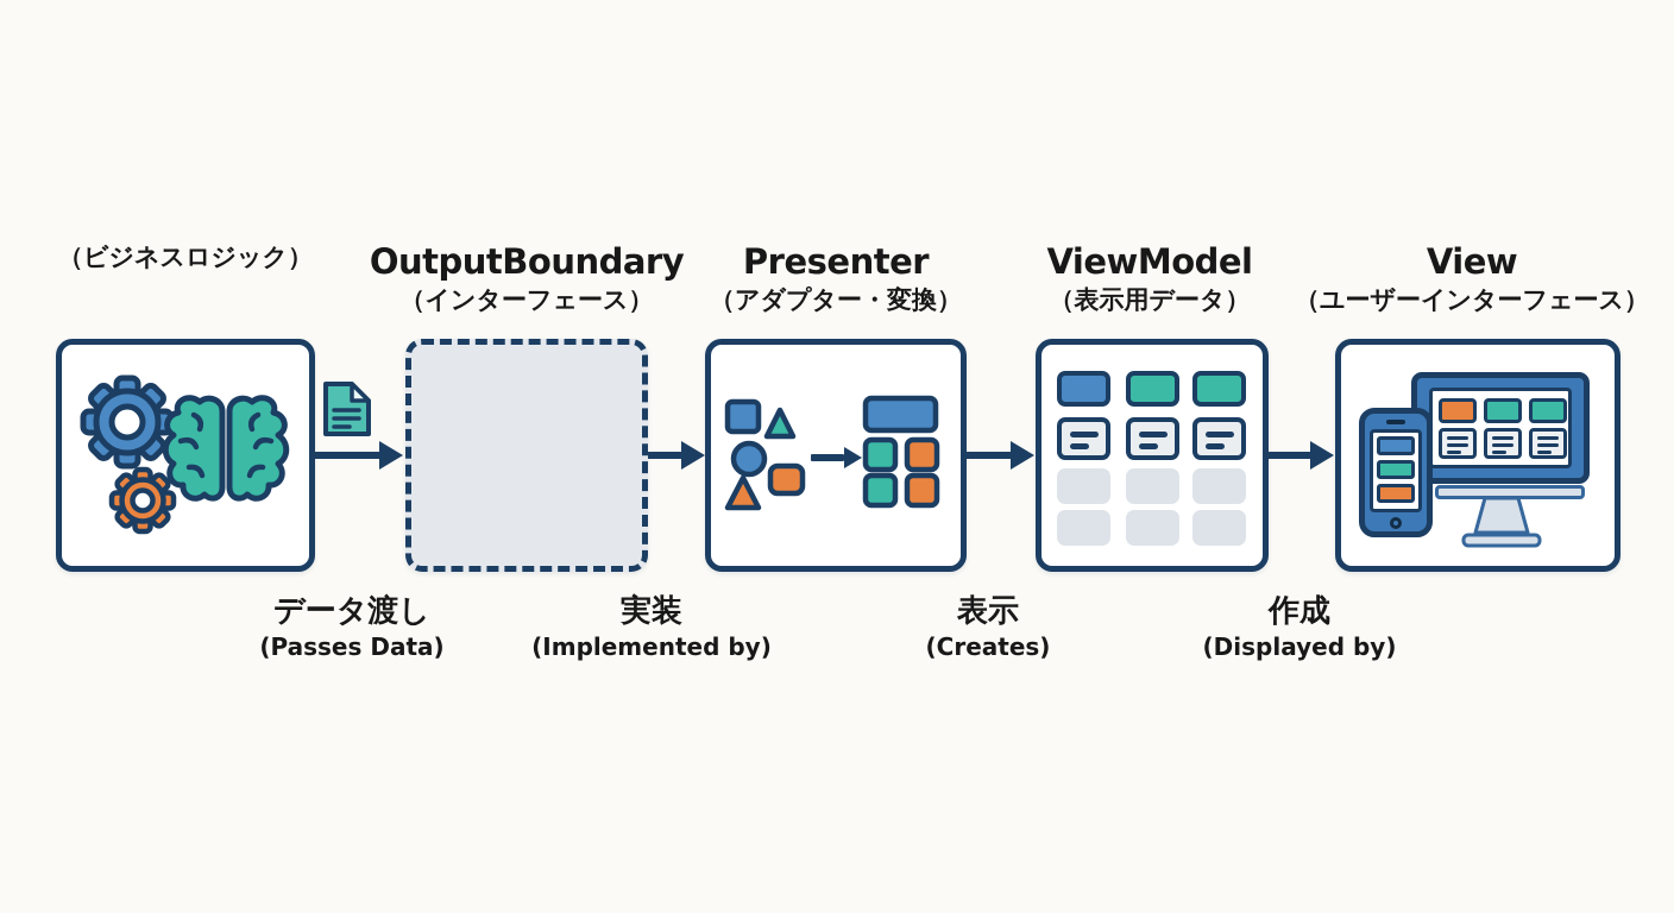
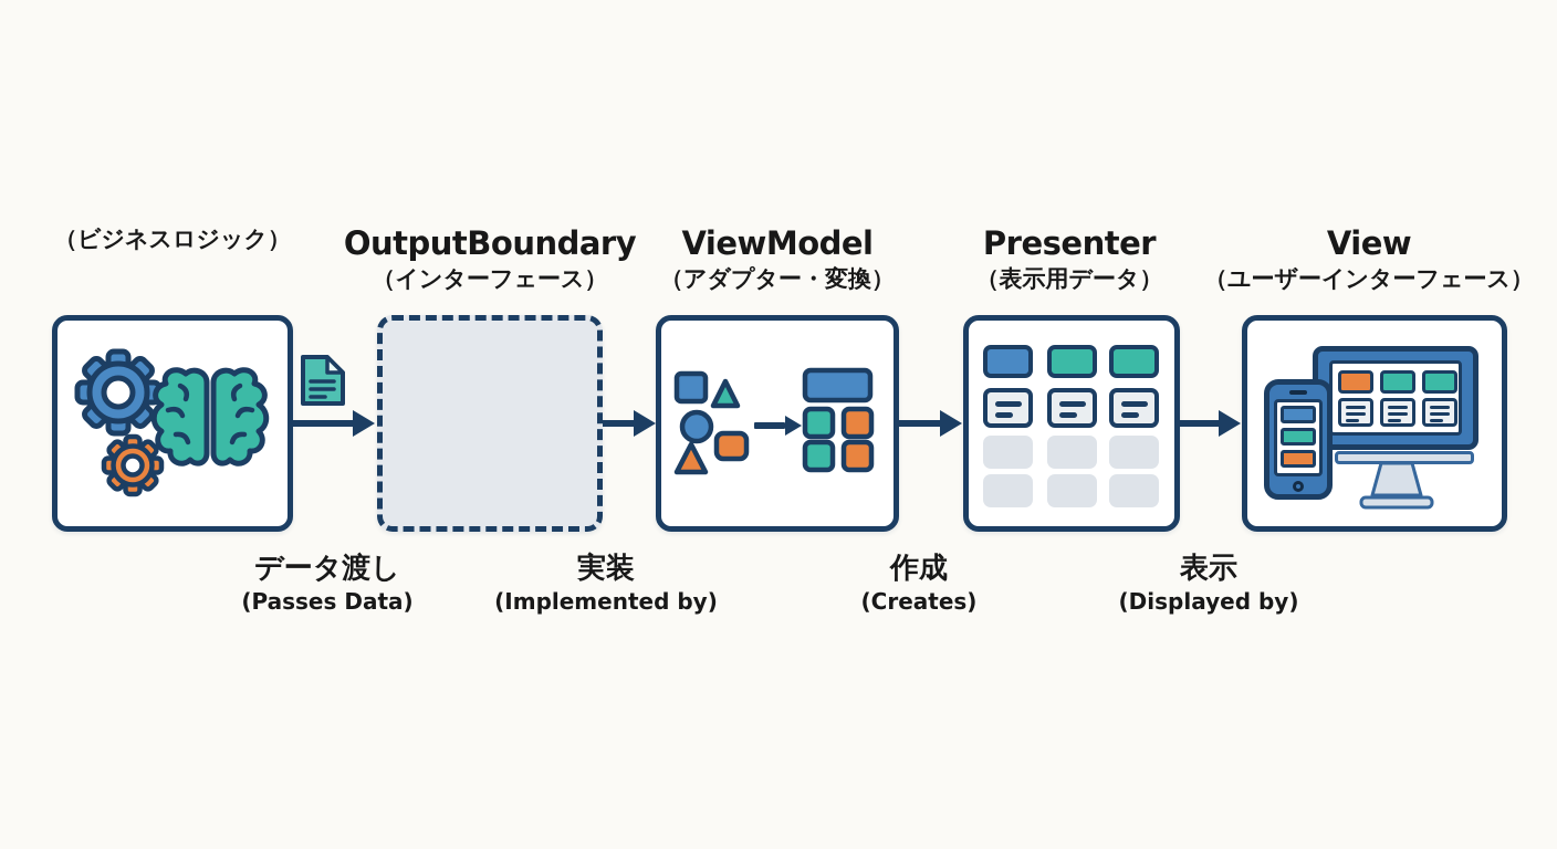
  （ビジネスロジック）
  OutputBoundary
  （インターフェース）
- Presenter
+ ViewModel
  （アダプター・変換）
- ViewModel
+ Presenter
  （表示用データ）
  View
  （ユーザーインターフェース）
  データ渡し
  (Passes Data)
  実装
  (Implemented by)
- 表示
+ 作成
  (Creates)
- 作成
+ 表示
  (Displayed by)
